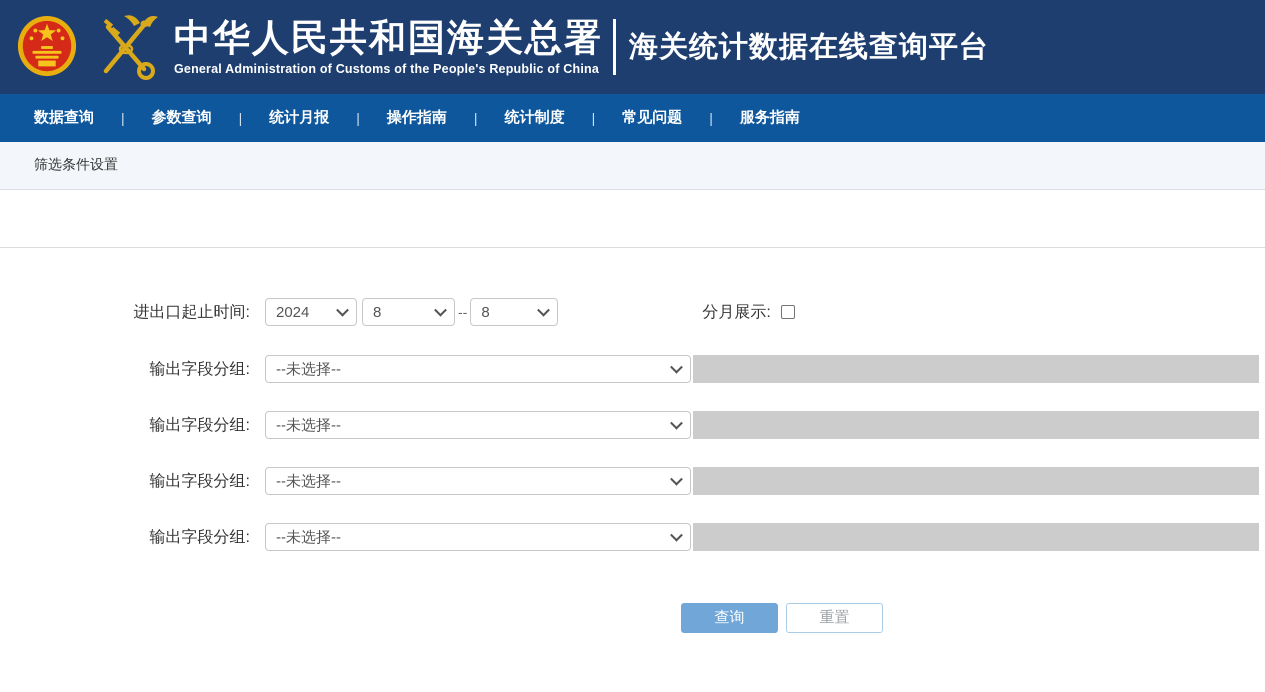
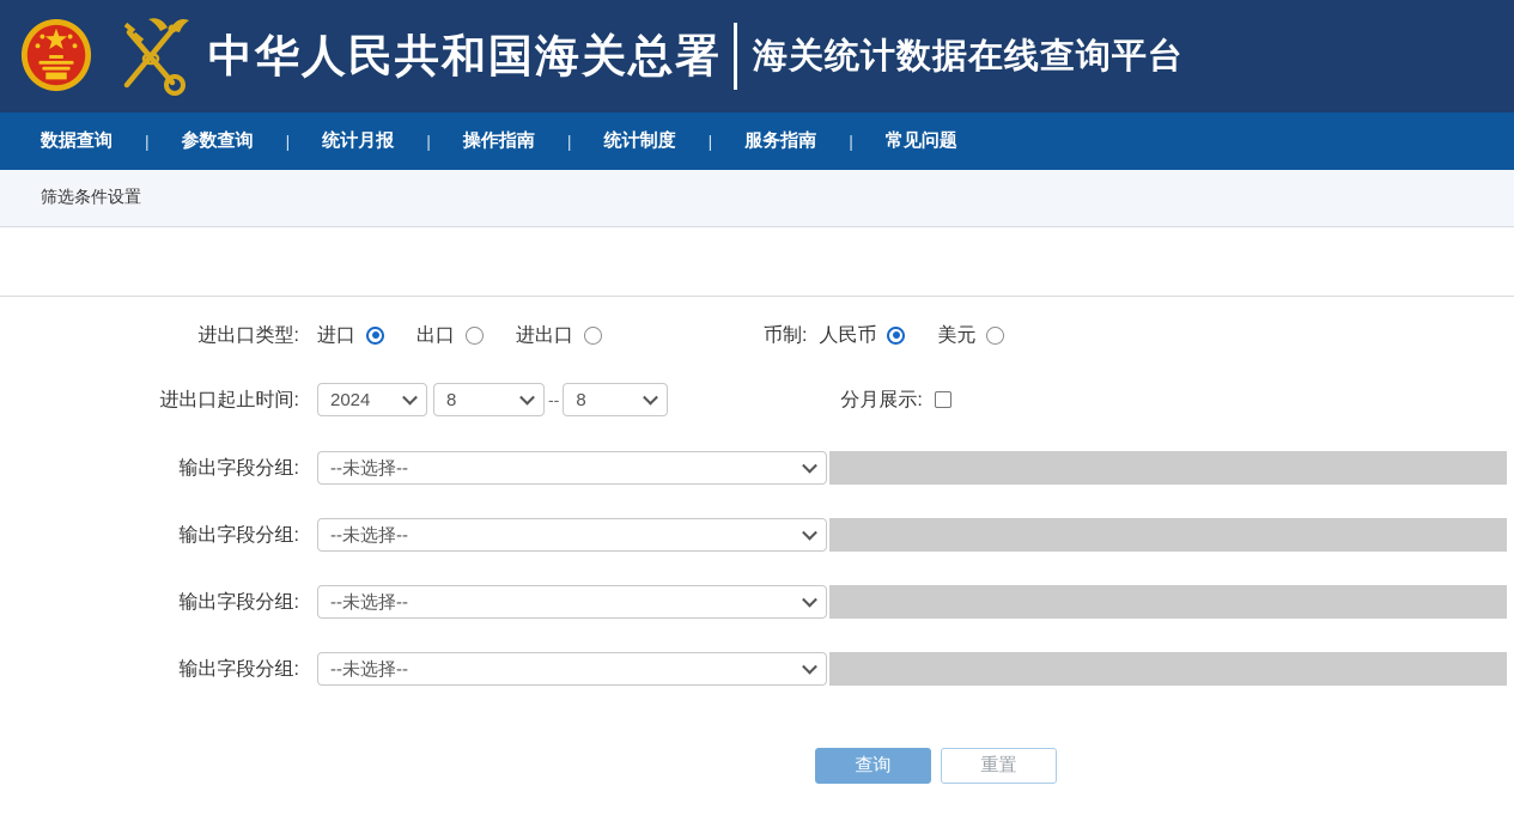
  中华人民共和国海关总署
- General Administration of Customs of the People's Republic of China
  海关统计数据在线查询平台
  数据查询
  |
  参数查询
  |
  统计月报
  |
  操作指南
  |
  统计制度
  |
- 常见问题
+ 服务指南
  |
- 服务指南
+ 常见问题
  筛选条件设置
+ 进出口类型:
+ 进口
+ 出口
+ 进出口
+ 币制:
+ 人民币
+ 美元
  进出口起止时间:
  2024
  8
  --
  8
  分月展示:
  输出字段分组:
  --未选择--
  输出字段分组:
  --未选择--
  输出字段分组:
  --未选择--
  输出字段分组:
  --未选择--
  查询
  重置
